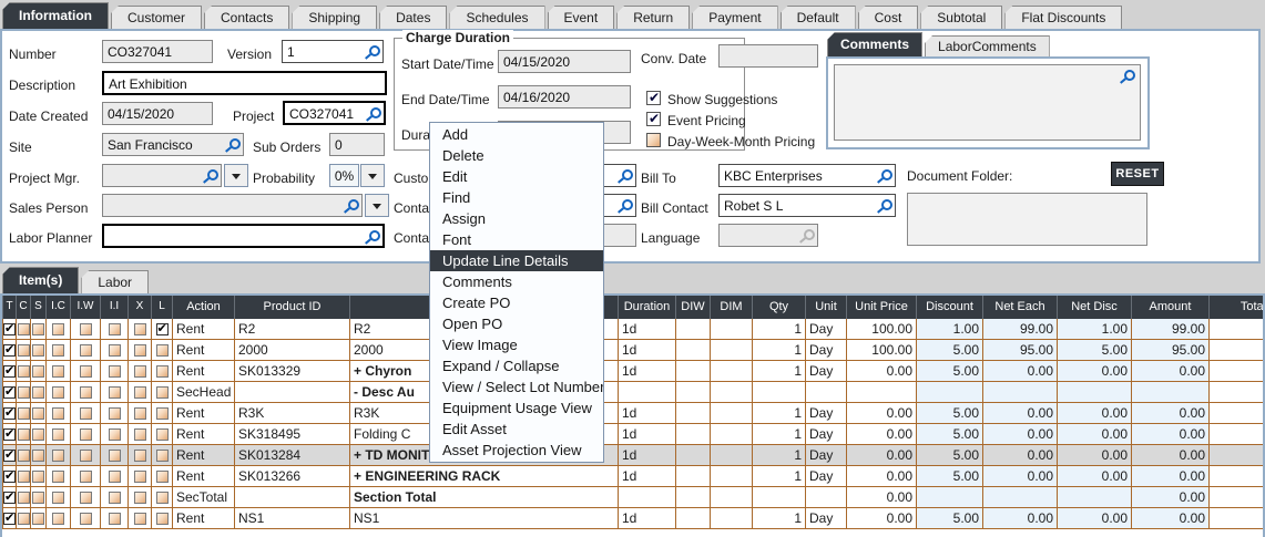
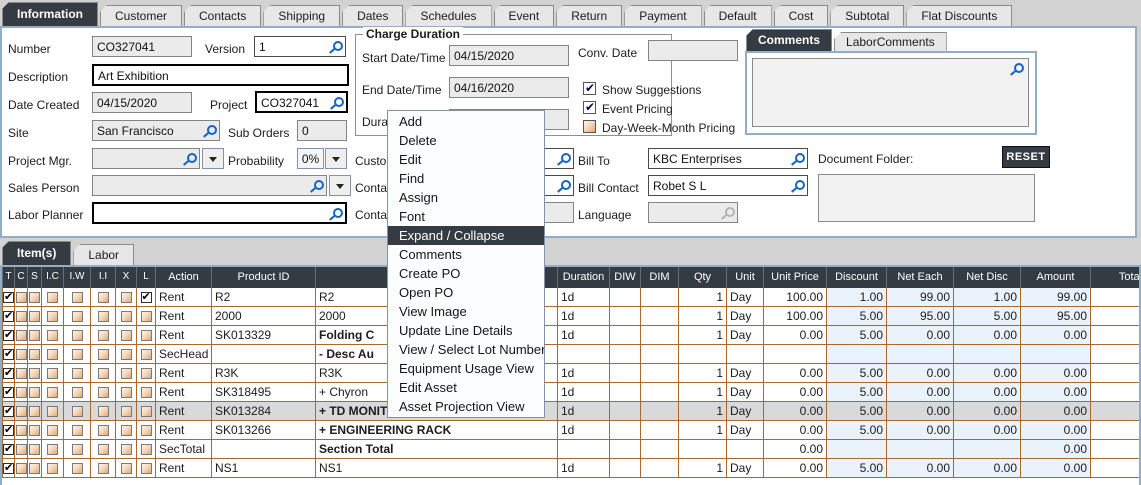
  Information
  Customer
  Contacts
  Shipping
  Dates
  Schedules
  Event
  Return
  Payment
  Default
  Cost
  Subtotal
  Flat Discounts
  Number
  CO327041
  Version
  1
  Description
  Art Exhibition
  Date Created
  04/15/2020
  Project
  CO327041
  Site
  San Francisco
  Sub Orders
  0
  Project Mgr.
  Probability
  0%
  Sales Person
  Labor Planner
  Charge Duration
  Start Date/Time
  04/15/2020
  End Date/Time
  04/16/2020
  Conta
  Conta
  Conv. Date
  Show Suggestions
  Event Pricing
  Day-Week-Month Pricing
  Bill To
  KBC Enterprises
  Bill Contact
  Robet S L
  Language
  Comments
  LaborComments
  Document Folder:
  RESET
  Item(s)
  Labor
  T
  C
  S
  I.C
  I.W
  I.I
  X
  L
  Action
  Product ID
  Duration
  DIW
  DIM
  Qty
  Unit
  Unit Price
  Discount
  Net Each
  Net Disc
  Amount
  Tota
  Rent
  R2
  R2
  1d
  1
  Day
  100.00
  1.00
  99.00
  1.00
  99.00
  Rent
  2000
  2000
  1d
  1
  Day
  100.00
  5.00
  95.00
  5.00
  95.00
  Rent
  SK013329
- + Chyron
+ Folding C
  1d
  1
  Day
  0.00
  5.00
  0.00
  0.00
  0.00
  SecHead
  - Desc Au
  Rent
  R3K
  R3K
  1d
  1
  Day
  0.00
  5.00
  0.00
  0.00
  0.00
  Rent
  SK318495
- Folding C
+ + Chyron
  1d
  1
  Day
  0.00
  5.00
  0.00
  0.00
  0.00
  Rent
  SK013284
  1d
  1
  Day
  0.00
  5.00
  0.00
  0.00
  0.00
  Rent
  SK013266
  + ENGINEERING RACK
  1d
  1
  Day
  0.00
  5.00
  0.00
  0.00
  0.00
  SecTotal
  Section Total
  0.00
  0.00
  Rent
  NS1
  NS1
  1d
  1
  Day
  0.00
  5.00
  0.00
  0.00
  0.00
  Add
  Delete
  Edit
  Find
  Assign
  Font
- Update Line Details
+ Expand / Collapse
  Comments
  Create PO
  Open PO
  View Image
- Expand / Collapse
+ Update Line Details
  View / Select Lot Number
  Equipment Usage View
  Edit Asset
  Asset Projection View
